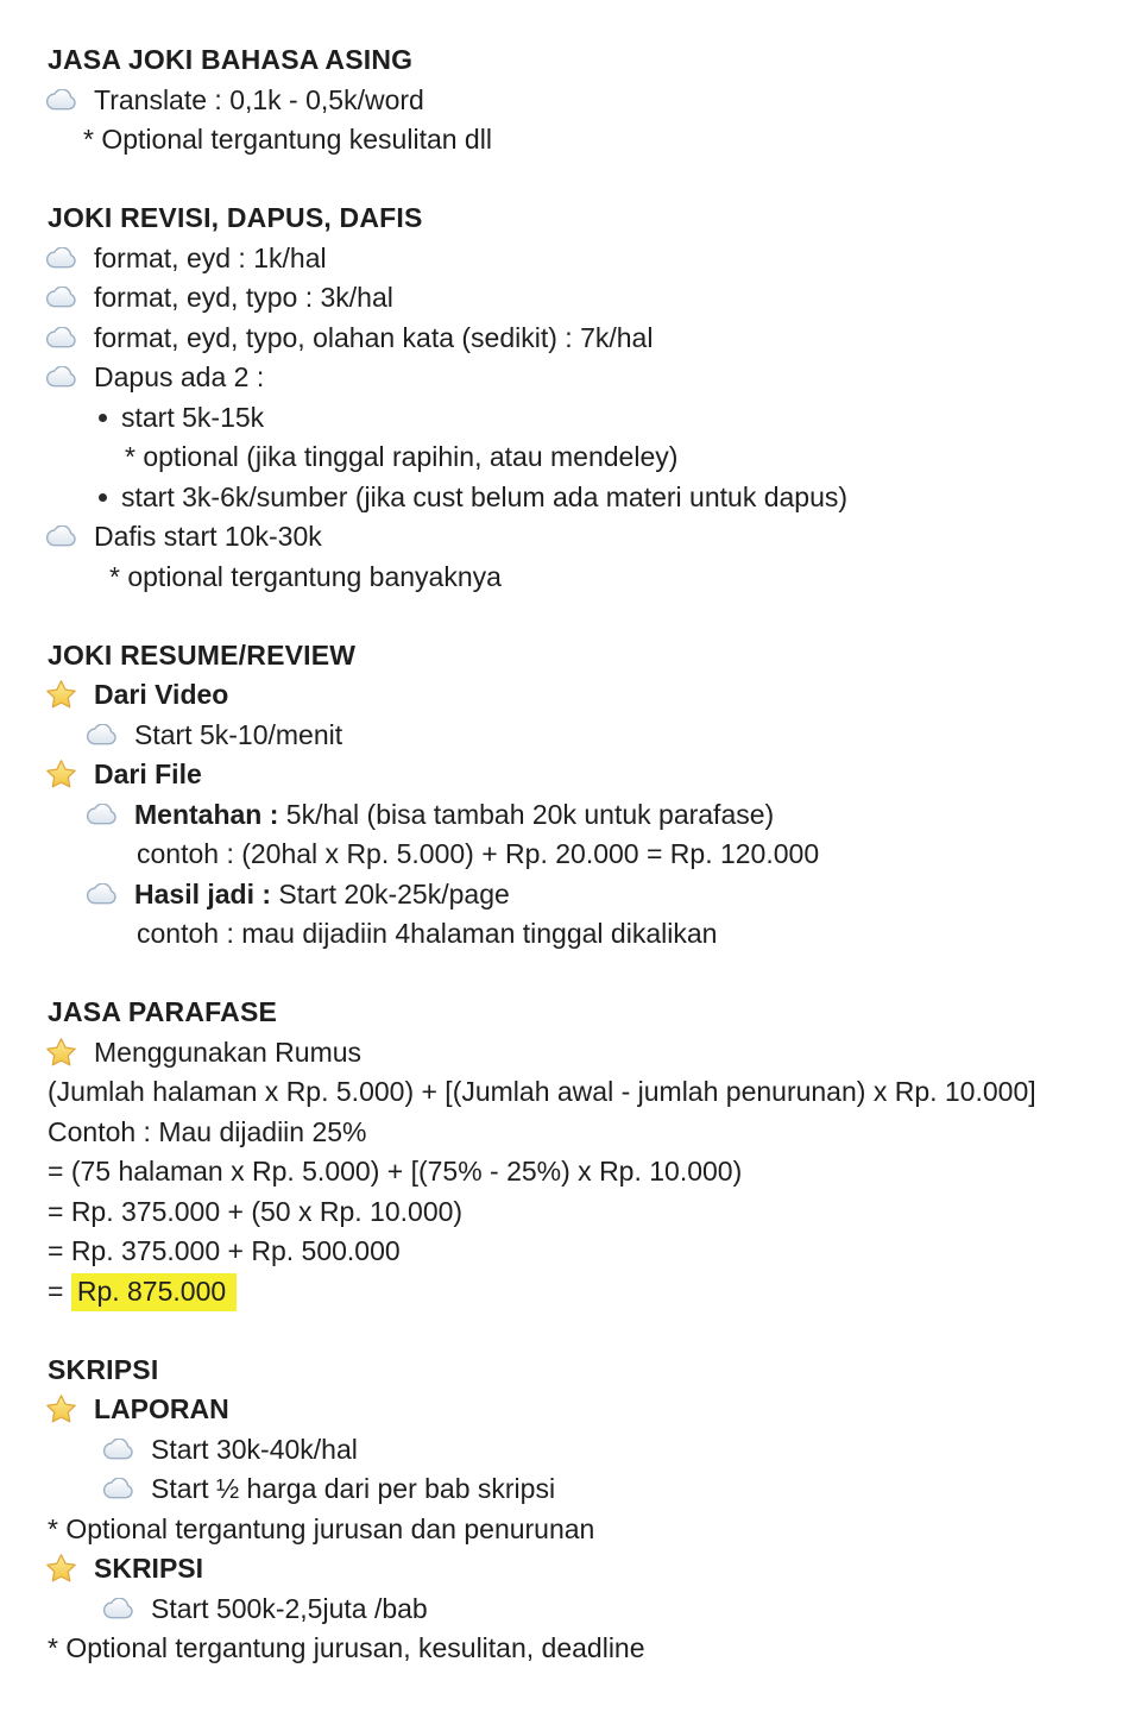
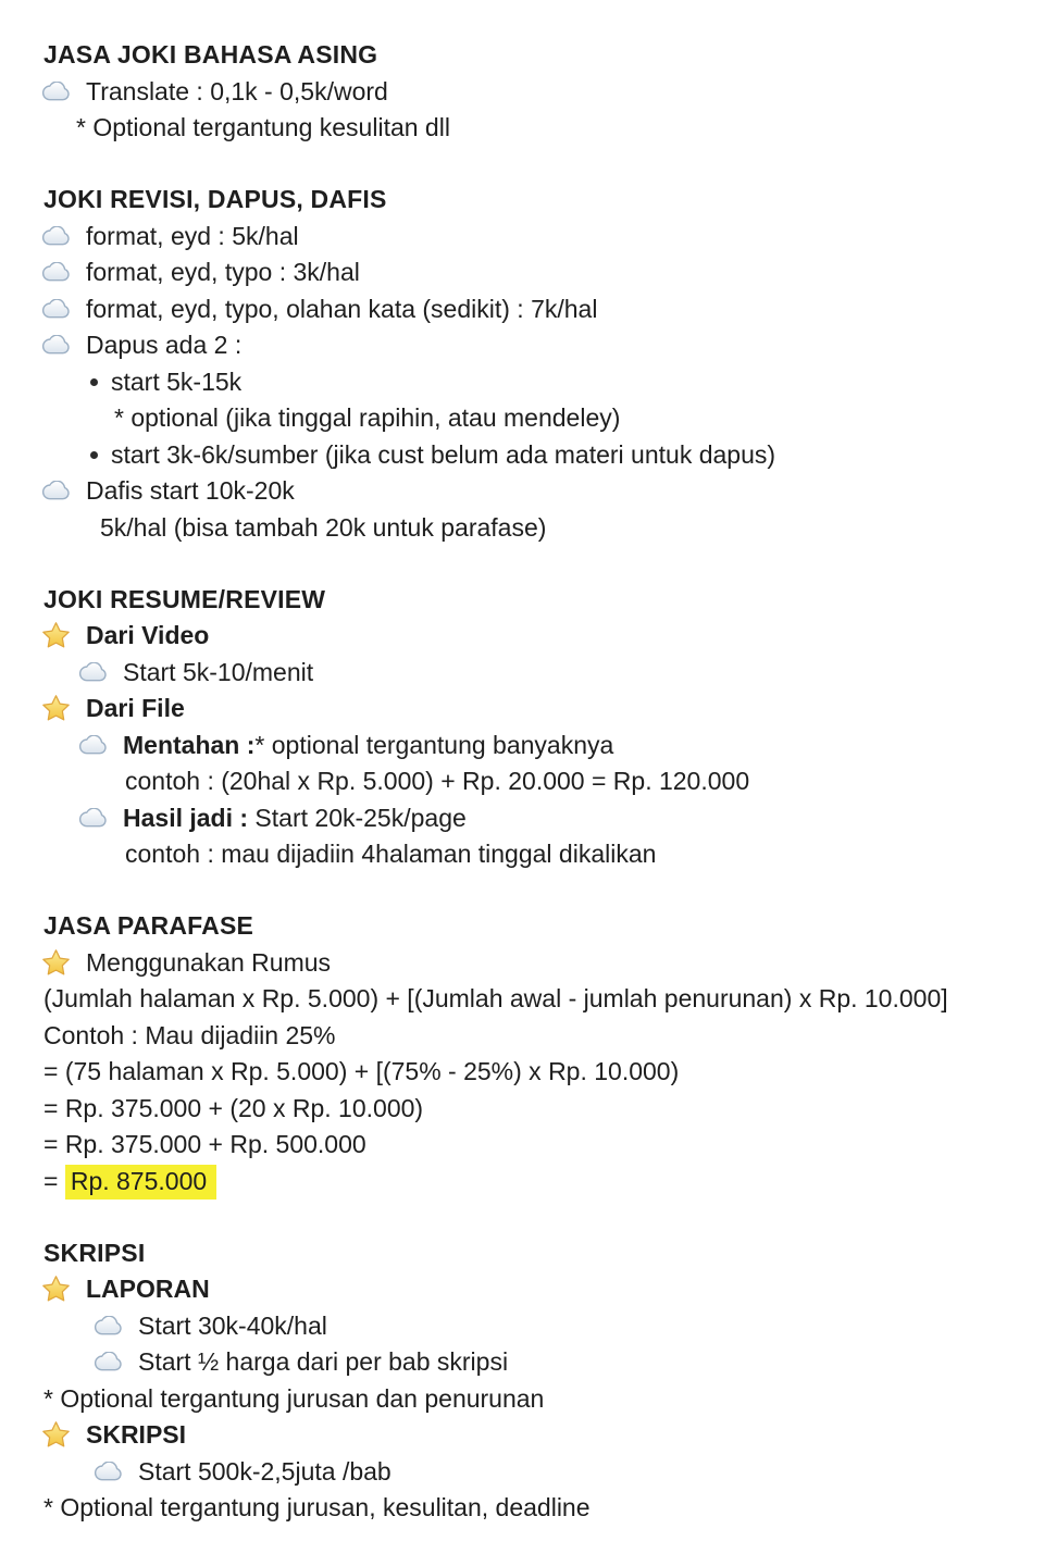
  JASA JOKI BAHASA ASING
  Translate : 0,1k - 0,5k/word
  * Optional tergantung kesulitan dll
  JOKI REVISI, DAPUS, DAFIS
- format, eyd : 1k/hal
+ format, eyd : 5k/hal
  format, eyd, typo : 3k/hal
  format, eyd, typo, olahan kata (sedikit) : 7k/hal
  Dapus ada 2 :
  start 5k-15k
  * optional (jika tinggal rapihin, atau mendeley)
  start 3k-6k/sumber (jika cust belum ada materi untuk dapus)
- Dafis start 10k-30k
+ Dafis start 10k-20k
- * optional tergantung banyaknya
+ 5k/hal (bisa tambah 20k untuk parafase)
  JOKI RESUME/REVIEW
  Dari Video
  Start 5k-10/menit
  Dari File
- Mentahan : 5k/hal (bisa tambah 20k untuk parafase)
+ Mentahan :* optional tergantung banyaknya
  contoh : (20hal x Rp. 5.000) + Rp. 20.000 = Rp. 120.000
  Hasil jadi : Start 20k-25k/page
  contoh : mau dijadiin 4halaman tinggal dikalikan
  JASA PARAFASE
  Menggunakan Rumus
  (Jumlah halaman x Rp. 5.000) + [(Jumlah awal - jumlah penurunan) x Rp. 10.000]
  Contoh : Mau dijadiin 25%
  = (75 halaman x Rp. 5.000) + [(75% - 25%) x Rp. 10.000)
- = Rp. 375.000 + (50 x Rp. 10.000)
+ = Rp. 375.000 + (20 x Rp. 10.000)
  = Rp. 375.000 + Rp. 500.000
  = Rp. 875.000
  SKRIPSI
  LAPORAN
  Start 30k-40k/hal
  Start ½ harga dari per bab skripsi
  * Optional tergantung jurusan dan penurunan
  SKRIPSI
  Start 500k-2,5juta /bab
  * Optional tergantung jurusan, kesulitan, deadline
